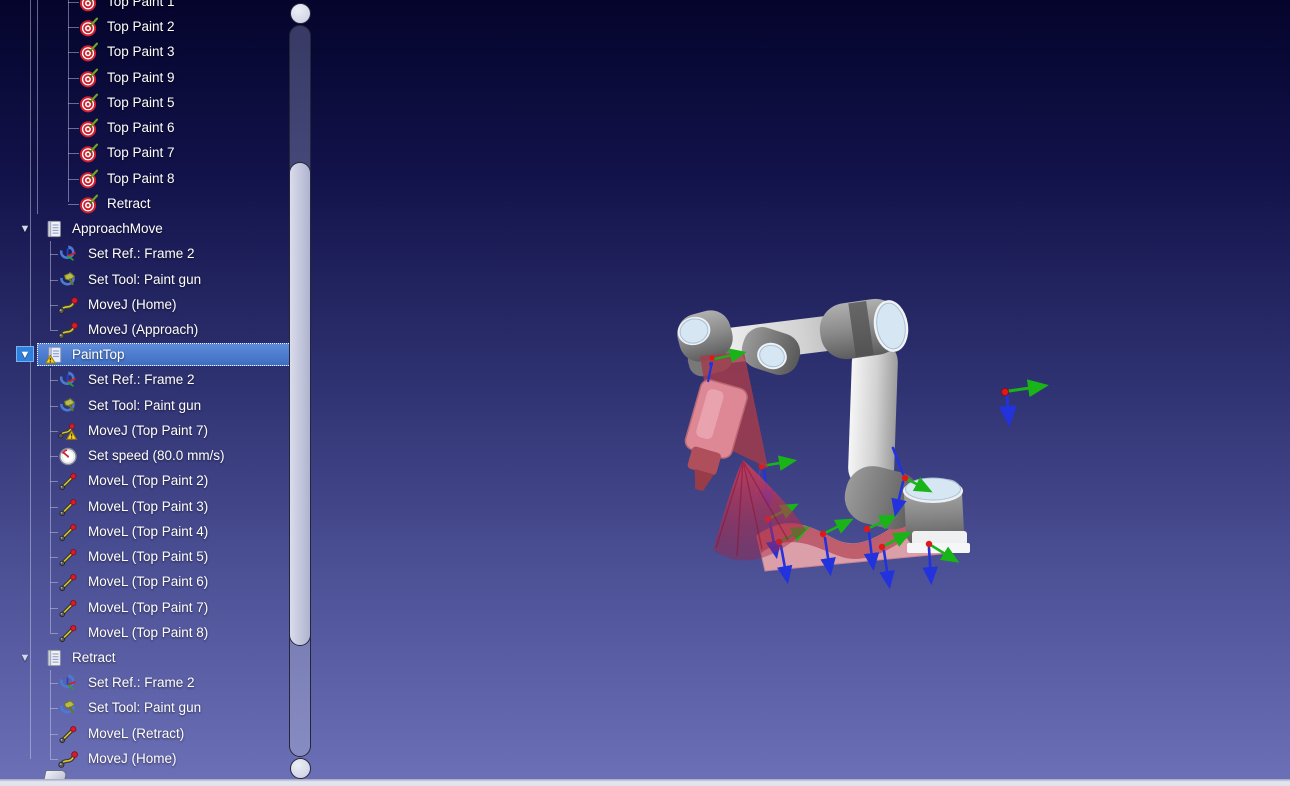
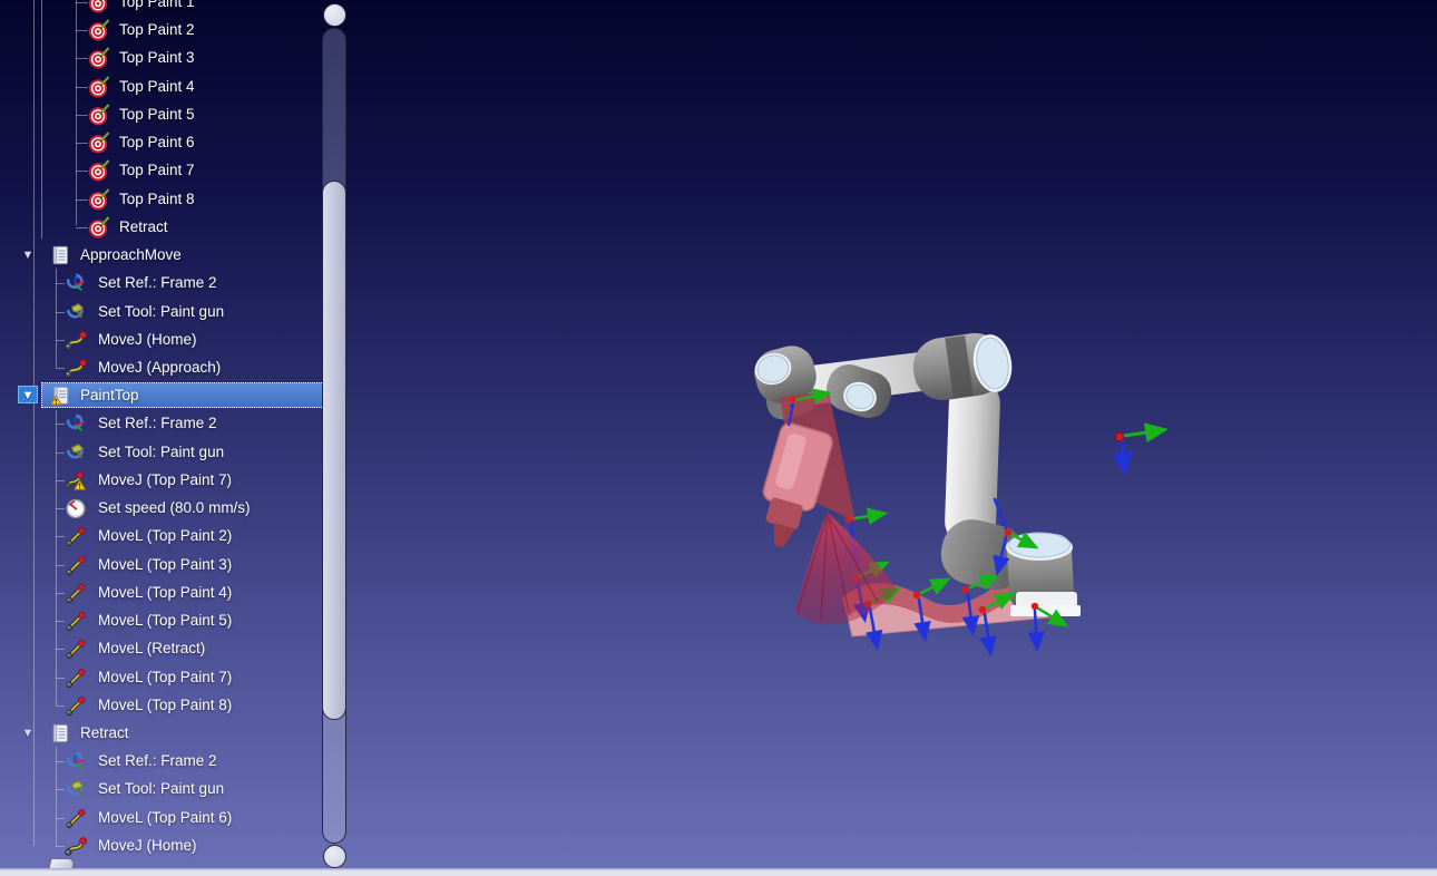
  Top Paint 1
  Top Paint 2
  Top Paint 3
- Top Paint 9
+ Top Paint 4
  Top Paint 5
  Top Paint 6
  Top Paint 7
  Top Paint 8
  Retract
  ▼
  ApproachMove
  Set Ref.: Frame 2
  Set Tool: Paint gun
  MoveJ (Home)
  MoveJ (Approach)
  ▼
  PaintTop
  Set Ref.: Frame 2
  Set Tool: Paint gun
  MoveJ (Top Paint 7)
  Set speed (80.0 mm/s)
  MoveL (Top Paint 2)
  MoveL (Top Paint 3)
  MoveL (Top Paint 4)
  MoveL (Top Paint 5)
- MoveL (Top Paint 6)
+ MoveL (Retract)
  MoveL (Top Paint 7)
  MoveL (Top Paint 8)
  ▼
  Retract
  Set Ref.: Frame 2
  Set Tool: Paint gun
- MoveL (Retract)
+ MoveL (Top Paint 6)
  MoveJ (Home)
